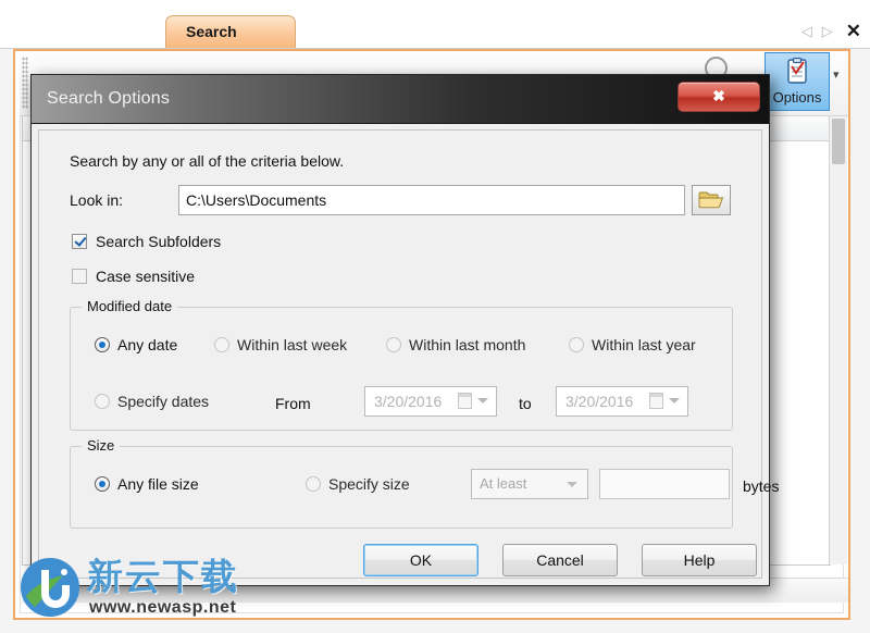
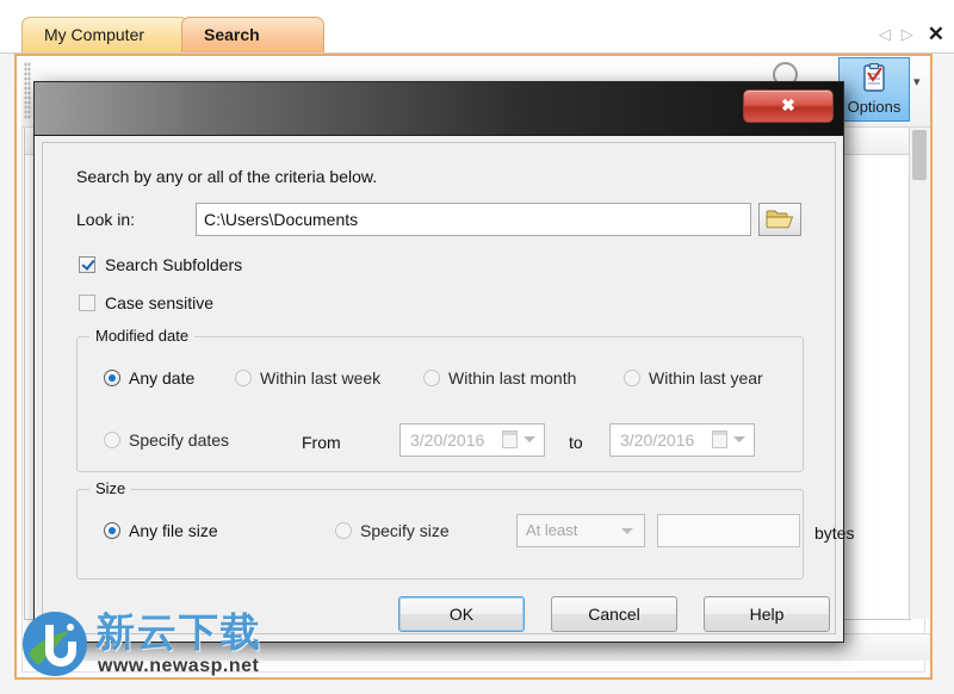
+ My Computer
  Search
  ◁
  ▷
  ✕
  Options
  ▾
- Search Options
  ✖
  Search by any or all of the criteria below.
  Look in:
  C:\Users\Documents
  Search Subfolders
  Case sensitive
  Modified date
  Any date
  Within last week
  Within last month
  Within last year
  Specify dates
  From
  3/20/2016
  to
  3/20/2016
  Size
  Any file size
  Specify size
  At least
  bytes
  OK
  Cancel
  Help
  新云下载
  www.newasp.net
